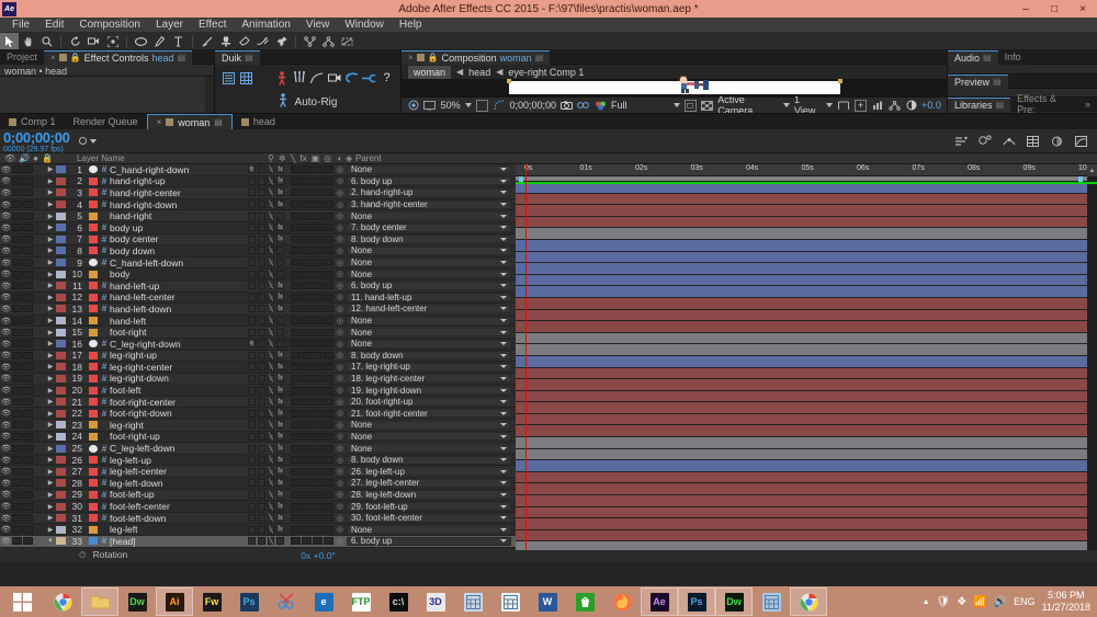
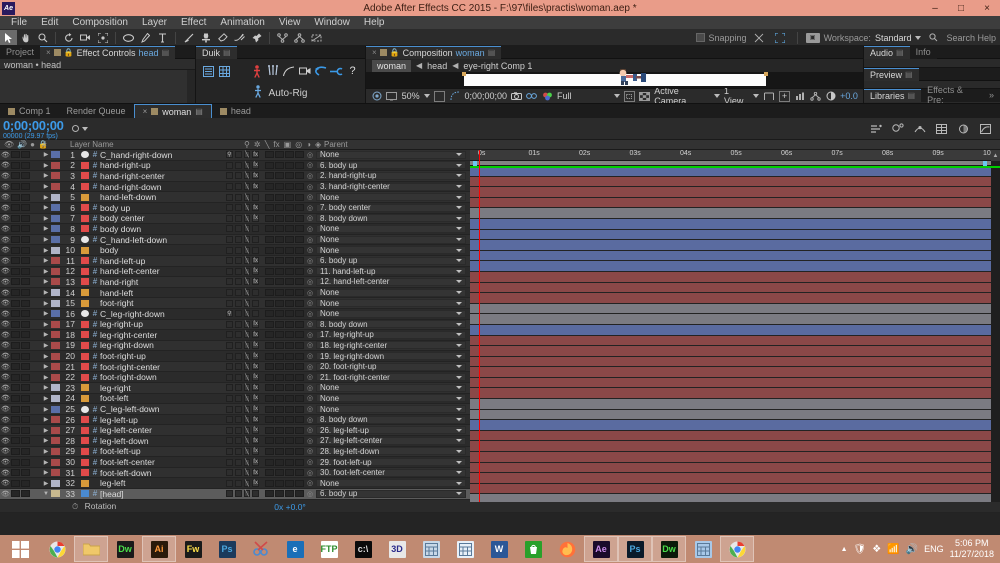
  Adobe After Effects CC 2015 - F:\97\files\practis\woman.aep *
  –
  □
  ×
  File
  Edit
  Composition
  Layer
  Effect
  Animation
  View
  Window
  Help
+ Snapping
+ Workspace:
+ Standard
+ Search Help
  Project
  ×
  🔒
  Effect Controls
  head
  ▤
  woman • head
  Duik
  ▤
  ?
  Auto-Rig
  ×
  🔒
  Composition
  woman
  ▤
  woman
  ◀
  head
  ◀
  eye-right Comp 1
  50%
  0;00;00;00
  Full
  Active Camera
  1 View
  +
  +0.0
  Audio
  ▤
  Info
  Preview
  ▤
  Libraries
  ▤
  Effects & Pre:
  »
  Comp 1
  Render Queue
  ×
  woman
  ▤
  head
  0;00;00;00
  👁
  🔊
  ●
  🔒
  #
  Layer Name
  ⚲
  ✲
  ╲
  fx
  ▣
  ◎
  ◑
  ◈
  Parent
  1
  #
  C_hand-right-down
  None
  2
  #
  hand-right-up
  6. body up
  3
  #
  hand-right-center
  2. hand-right-up
  4
  #
  hand-right-down
  3. hand-right-center
  5
- hand-right
+ hand-left-down
  None
  6
  #
  body up
  7. body center
  7
  #
  body center
  8. body down
  8
  #
  body down
  None
  9
  #
  C_hand-left-down
  None
  10
  body
  None
  11
  #
  hand-left-up
  6. body up
  12
  #
  hand-left-center
  11. hand-left-up
  13
  #
- hand-left-down
+ hand-right
  12. hand-left-center
  14
  hand-left
  None
  15
  foot-right
  None
  16
  #
  C_leg-right-down
  None
  17
  #
  leg-right-up
  8. body down
  18
  #
  leg-right-center
  17. leg-right-up
  19
  #
  leg-right-down
  18. leg-right-center
  20
  #
- foot-left
+ foot-right-up
  19. leg-right-down
  21
  #
  foot-right-center
  20. foot-right-up
  22
  #
  foot-right-down
  21. foot-right-center
  23
  leg-right
  None
  24
- foot-right-up
+ foot-left
  None
  25
  #
  C_leg-left-down
  None
  26
  #
  leg-left-up
  8. body down
  27
  #
  leg-left-center
  26. leg-left-up
  28
  #
  leg-left-down
  27. leg-left-center
  29
  #
  foot-left-up
  28. leg-left-down
  30
  #
  foot-left-center
  29. foot-left-up
  31
  #
  foot-left-down
  30. foot-left-center
  32
  leg-left
  None
  33
  #
  [head]
  6. body up
  ⏱ Rotation
  0x +0.0°
  Dw
  Ai
  Fw
  Ps
  e
  FTP
  c:\
  3D
  W
  Ae
  Ps
  Dw
  🛡
  ❖
  📶
  🔊
  ENG
  5:06 PM
  11/27/2018
